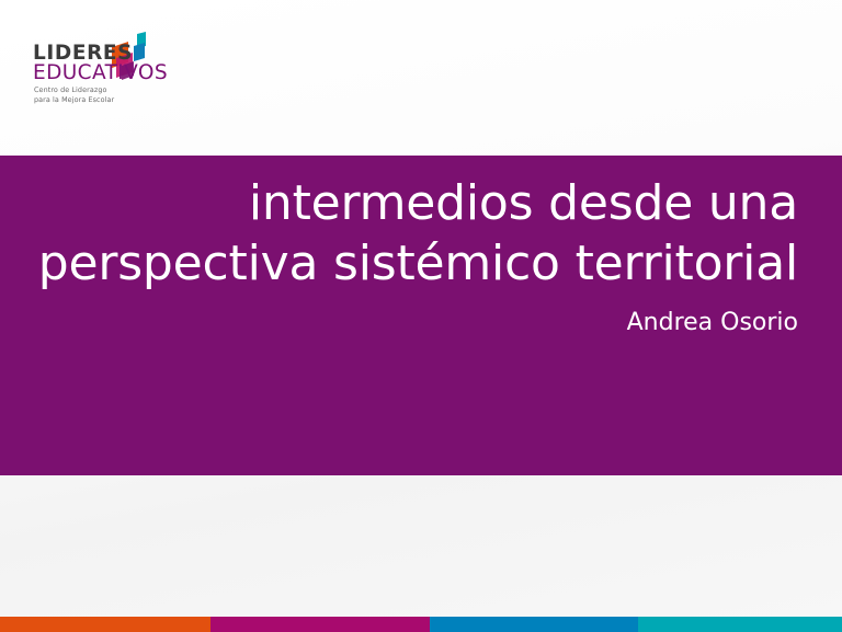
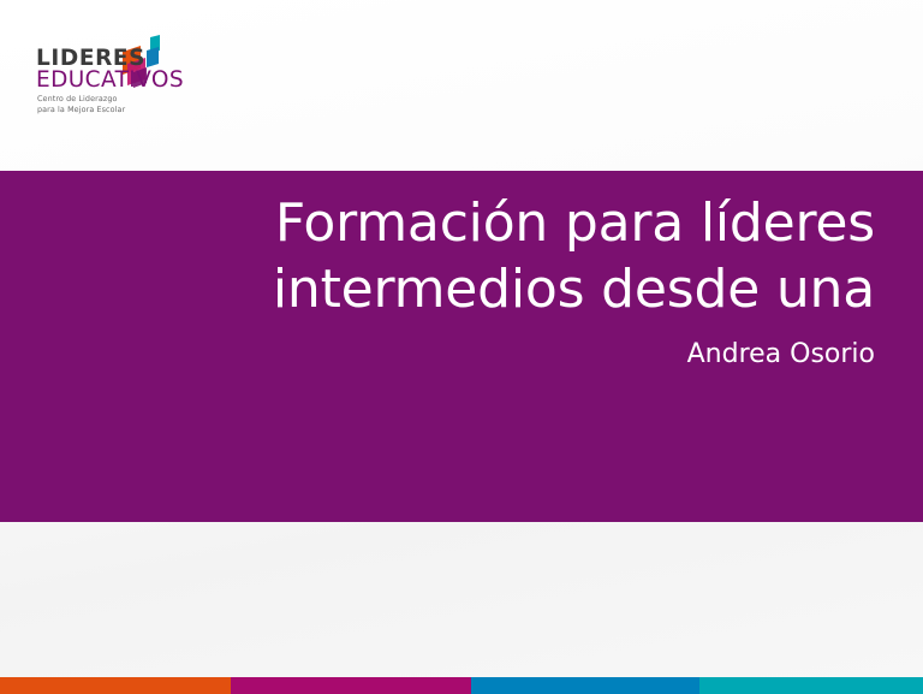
  LIDERES
  EDUCATIVOS
  Centro de Liderazgo
  para la Mejora Escolar
+ Formación para líderes
  intermedios desde una
- perspectiva sistémico territorial
  Andrea Osorio
